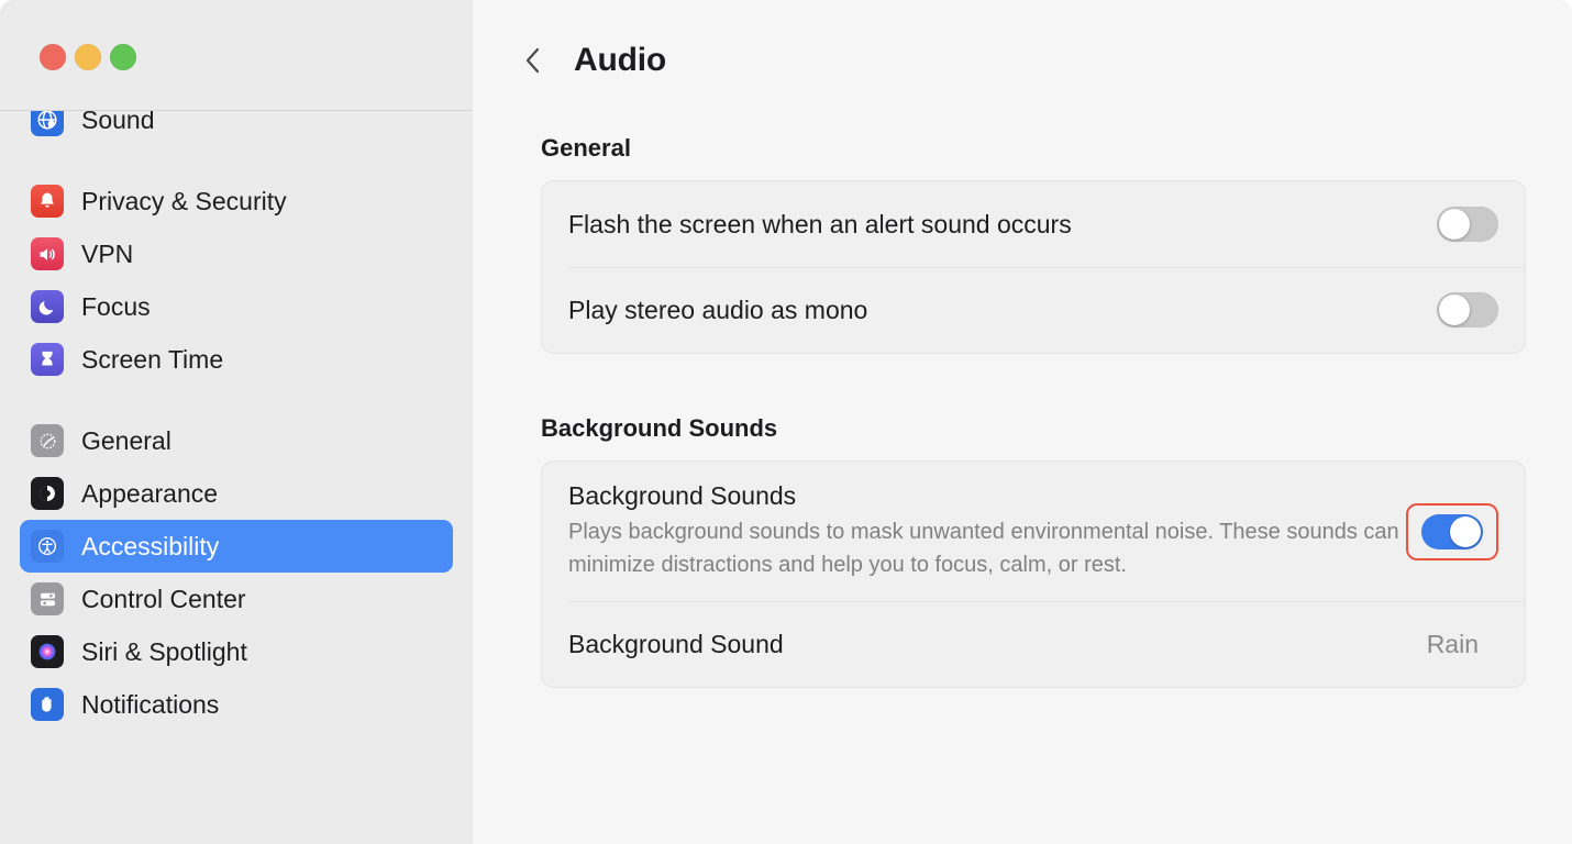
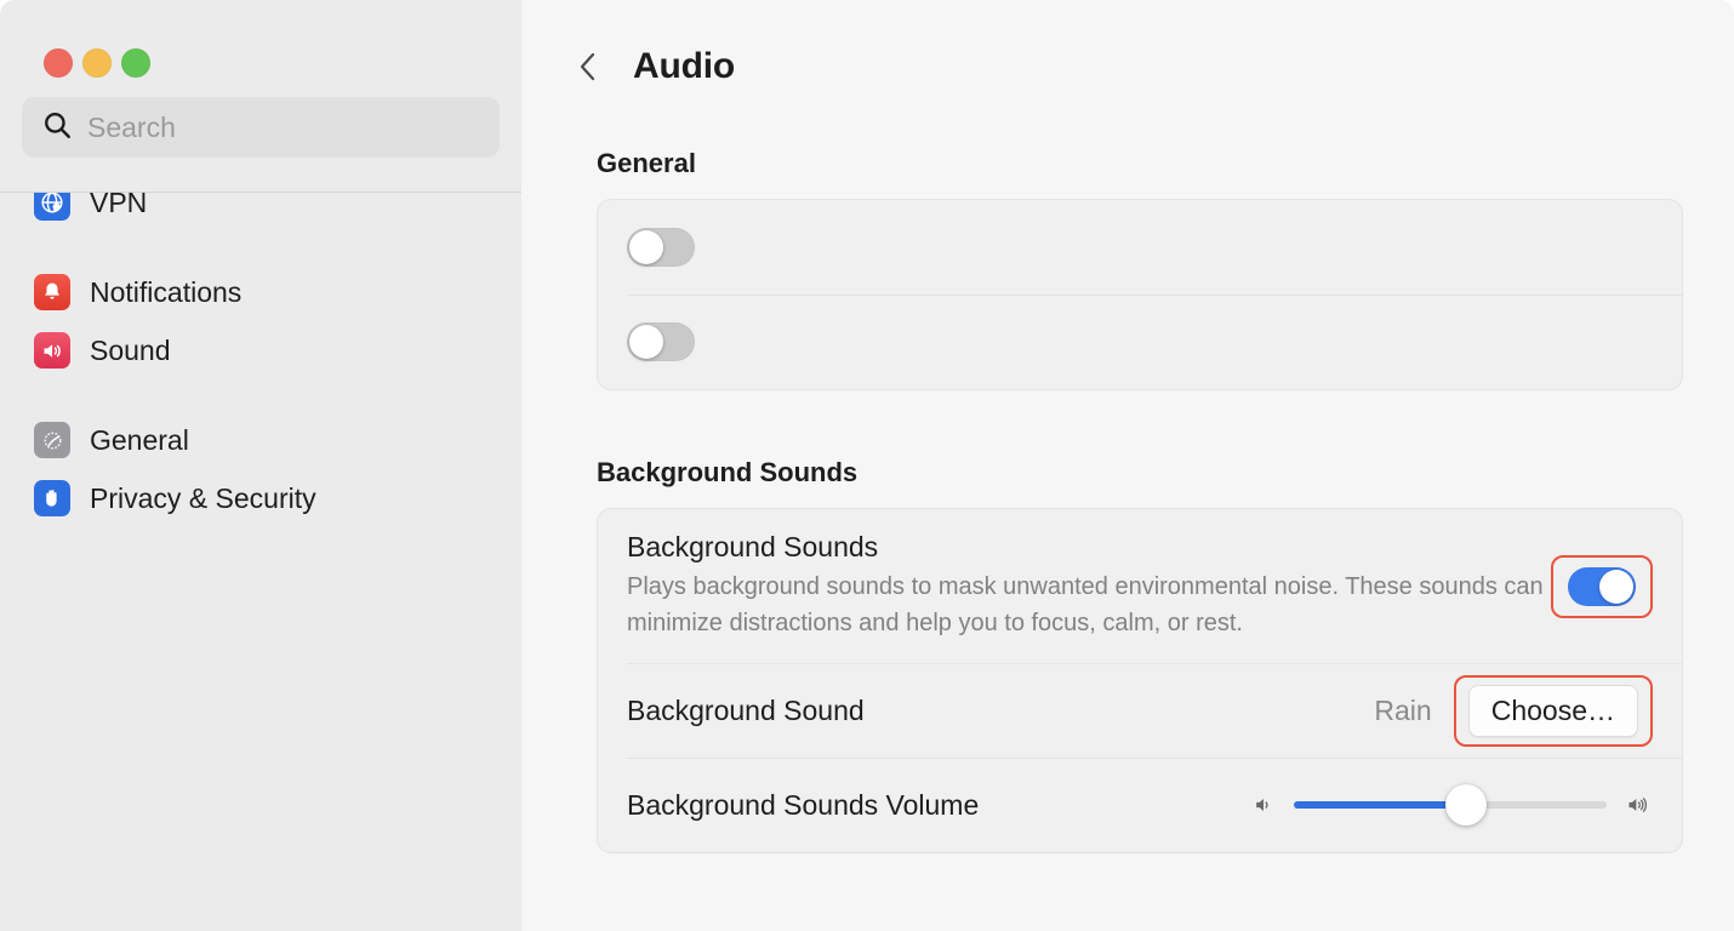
+ Search
- Sound
+ VPN
- Privacy & Security
+ Notifications
- VPN
+ Sound
- Focus
- Screen Time
  General
- Appearance
- Accessibility
- Control Center
- Siri & Spotlight
- Notifications
+ Privacy & Security
  Audio
  General
- Flash the screen when an alert sound occurs
- Play stereo audio as mono
  Background Sounds
  Background Sounds
  Plays background sounds to mask unwanted environmental noise. These sounds can minimize distractions and help you to focus, calm, or rest.
  Background Sound
  Rain
+ Choose…
+ Background Sounds Volume
